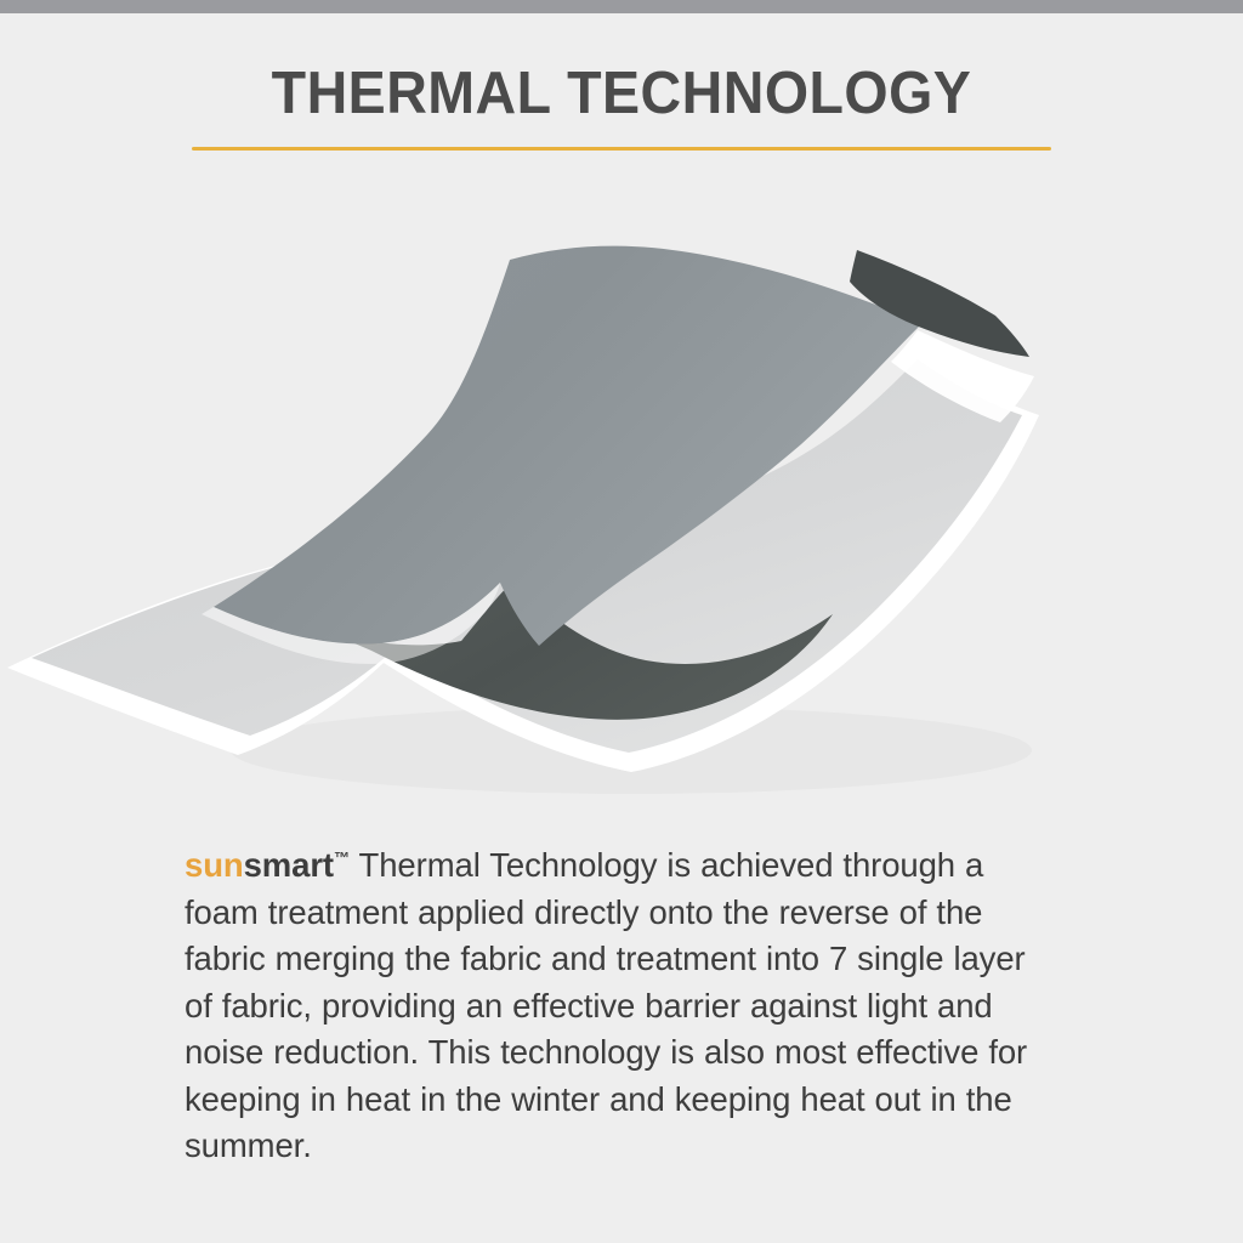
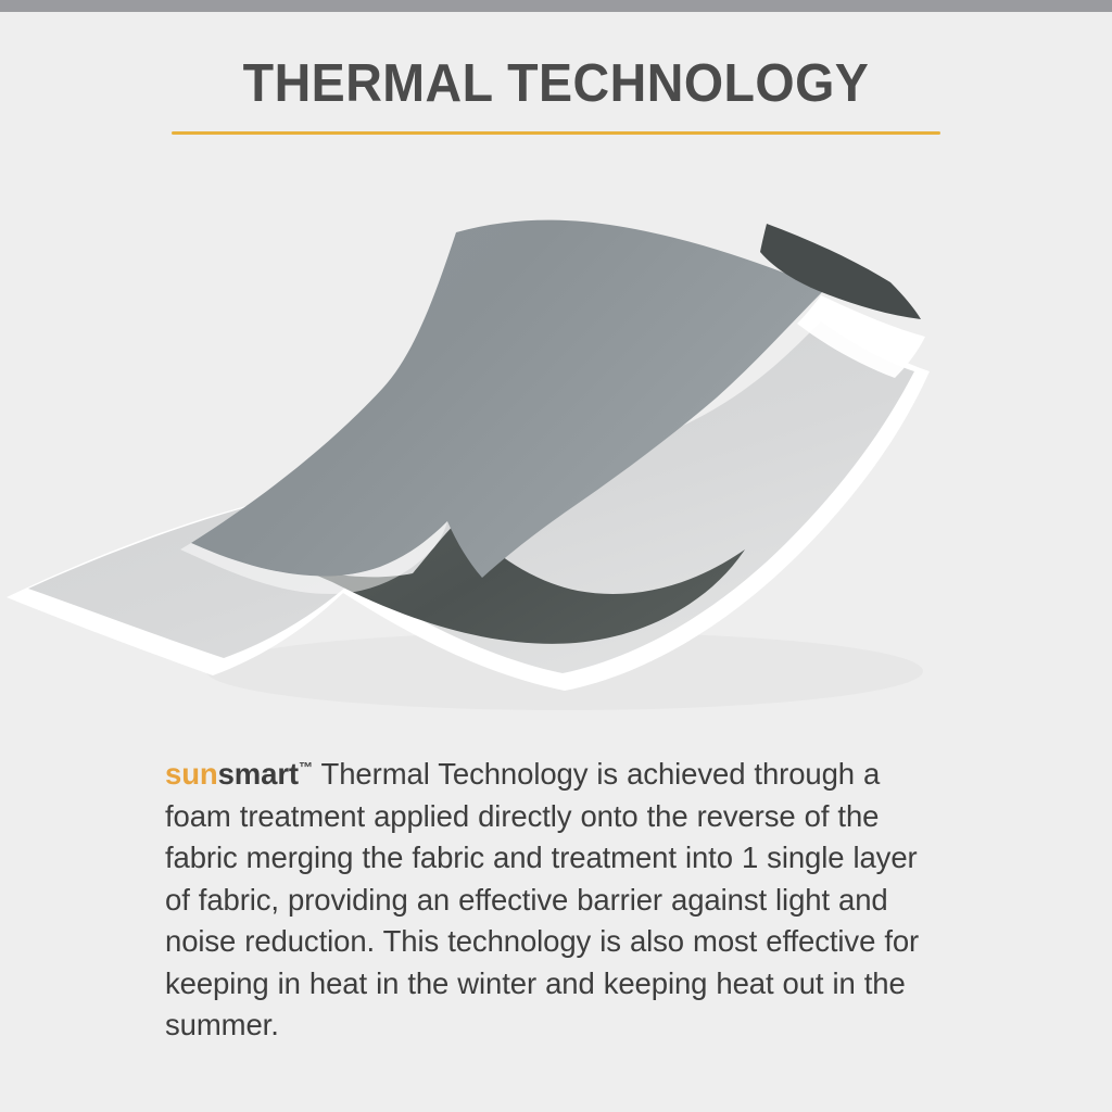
  THERMAL TECHNOLOGY
- sunsmart™ Thermal Technology is achieved through a foam treatment applied directly onto the reverse of the fabric merging the fabric and treatment into 7 single layer of fabric, providing an effective barrier against light and noise reduction. This technology is also most effective for keeping in heat in the winter and keeping heat out in the summer.
+ sunsmart™ Thermal Technology is achieved through a foam treatment applied directly onto the reverse of the fabric merging the fabric and treatment into 1 single layer of fabric, providing an effective barrier against light and noise reduction. This technology is also most effective for keeping in heat in the winter and keeping heat out in the summer.
